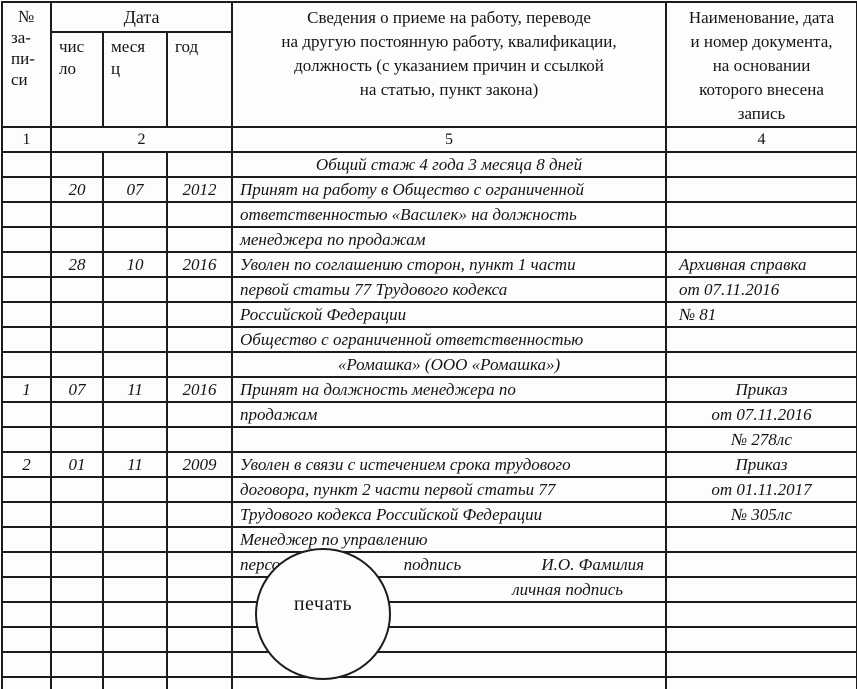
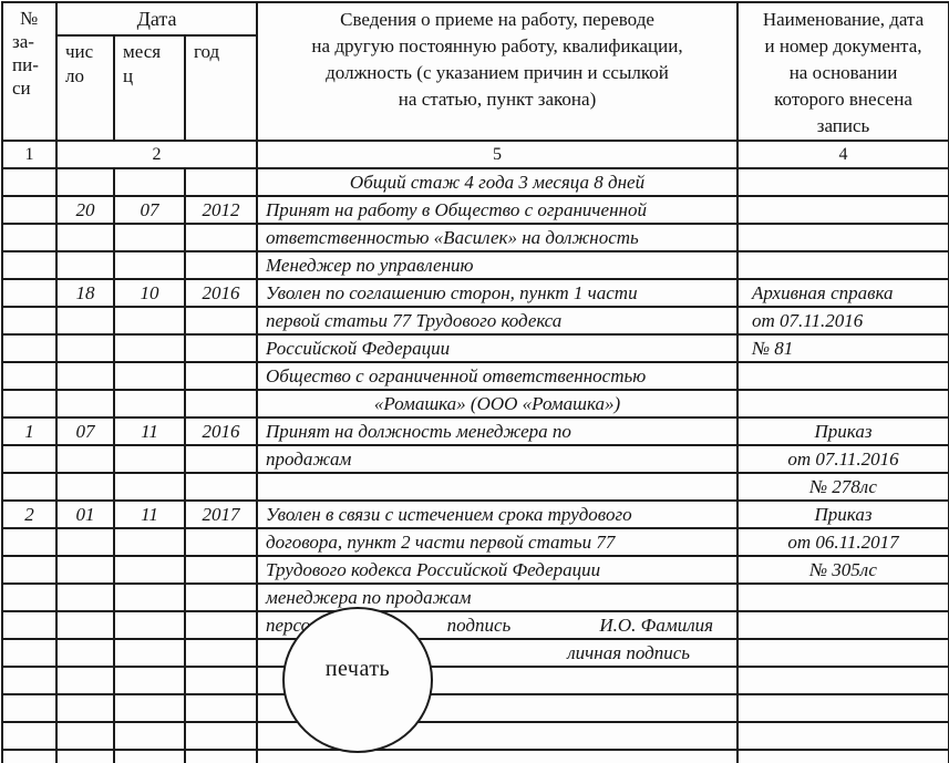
  № за- пи- си	Дата	Сведения о приеме на работу, переводе на другую постоянную работу, квалификации, должность (с указанием причин и ссылкой на статью, пункт закона)	Наименование, дата и номер документа, на основании которого внесена запись
  чис ло	меся ц	год
  1	2	5	4
  				Общий стаж 4 года 3 месяца 8 дней
  	20	07	2012	Принят на работу в Общество с ограниченной
  				ответственностью «Василек» на должность
- 				менеджера по продажам
+ 				Менеджер по управлению
- 	28	10	2016	Уволен по соглашению сторон, пункт 1 части	Архивная справка
+ 	18	10	2016	Уволен по соглашению сторон, пункт 1 части	Архивная справка
  				первой статьи 77 Трудового кодекса	от 07.11.2016
  				Российской Федерации	№ 81
  				Общество с ограниченной ответственностью
  				«Ромашка» (ООО «Ромашка»)
  1	07	11	2016	Принят на должность менеджера по	Приказ
  				продажам	от 07.11.2016
  					№ 278лс
- 2	01	11	2009	Уволен в связи с истечением срока трудового	Приказ
+ 2	01	11	2017	Уволен в связи с истечением срока трудового	Приказ
- 				договора, пункт 2 части первой статьи 77	от 01.11.2017
+ 				договора, пункт 2 части первой статьи 77	от 06.11.2017
  				Трудового кодекса Российской Федерации	№ 305лс
- 				Менеджер по управлению
+ 				менеджера по продажам
  				персо подпись И.О. Фамилия
  				личная подпись
  печать
